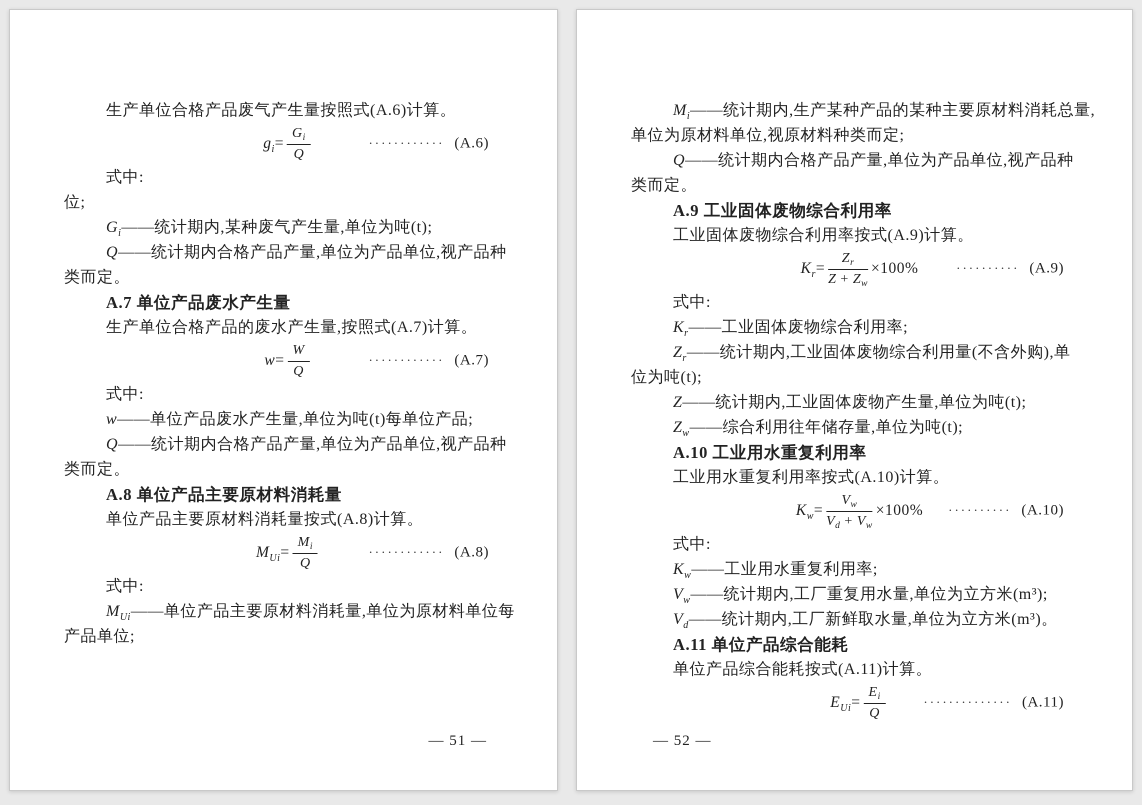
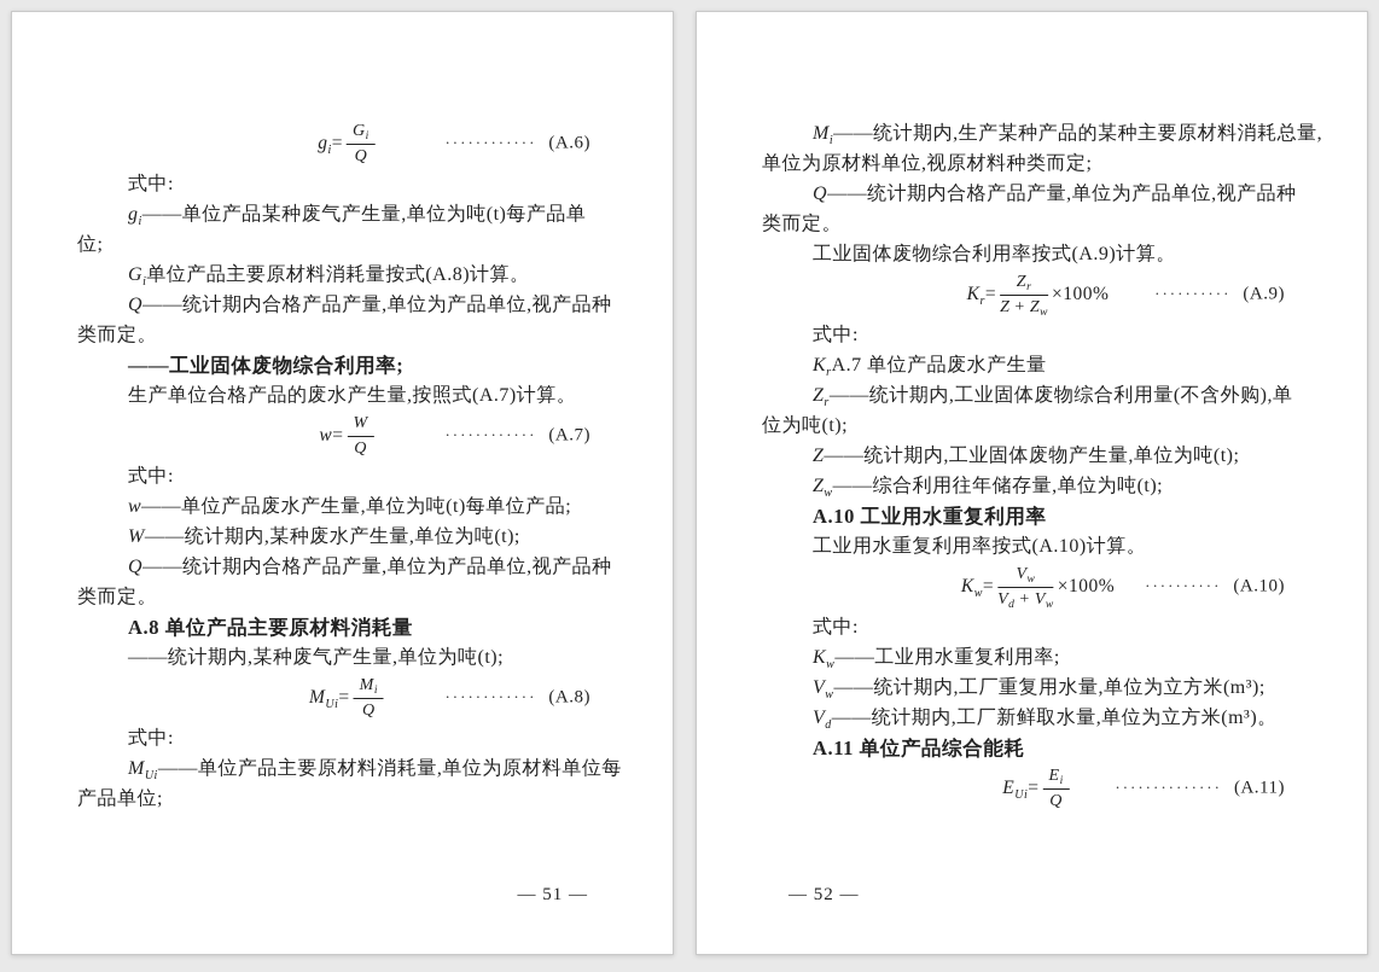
- 生产单位合格产品废气产生量按照式(A.6)计算。
  g
  i
  =
  Gi
  Q
  ············
  (A.6)
  式中:
+ gi——单位产品某种废气产生量,单位为吨(t)每产品单
  位;
- Gi——统计期内,某种废气产生量,单位为吨(t);
+ Gi单位产品主要原材料消耗量按式(A.8)计算。
  Q——统计期内合格产品产量,单位为产品单位,视产品种
  类而定。
- A.7 单位产品废水产生量
+ ——工业固体废物综合利用率;
  生产单位合格产品的废水产生量,按照式(A.7)计算。
  w
  =
  W
  Q
  ············
  (A.7)
  式中:
  w——单位产品废水产生量,单位为吨(t)每单位产品;
+ W——统计期内,某种废水产生量,单位为吨(t);
  Q——统计期内合格产品产量,单位为产品单位,视产品种
  类而定。
  A.8 单位产品主要原材料消耗量
- 单位产品主要原材料消耗量按式(A.8)计算。
+ ——统计期内,某种废气产生量,单位为吨(t);
  M
  Ui
  =
  Mi
  Q
  ············
  (A.8)
  式中:
  MUi——单位产品主要原材料消耗量,单位为原材料单位每
  产品单位;
  — 51 —
  Mi——统计期内,生产某种产品的某种主要原材料消耗总量,
  单位为原材料单位,视原材料种类而定;
  Q——统计期内合格产品产量,单位为产品单位,视产品种
  类而定。
- A.9 工业固体废物综合利用率
  工业固体废物综合利用率按式(A.9)计算。
  K
  r
  =
  Zr
  Z + Zw
  ×100%
  ··········
  (A.9)
  式中:
- Kr——工业固体废物综合利用率;
+ KrA.7 单位产品废水产生量
  Zr——统计期内,工业固体废物综合利用量(不含外购),单
  位为吨(t);
  Z——统计期内,工业固体废物产生量,单位为吨(t);
  Zw——综合利用往年储存量,单位为吨(t);
  A.10 工业用水重复利用率
  工业用水重复利用率按式(A.10)计算。
  K
  w
  =
  Vw
  Vd + Vw
  ×100%
  ··········
  (A.10)
  式中:
  Kw——工业用水重复利用率;
  Vw——统计期内,工厂重复用水量,单位为立方米(m³);
  Vd——统计期内,工厂新鲜取水量,单位为立方米(m³)。
  A.11 单位产品综合能耗
- 单位产品综合能耗按式(A.11)计算。
  E
  Ui
  =
  Ei
  Q
  ··············
  (A.11)
  — 52 —
